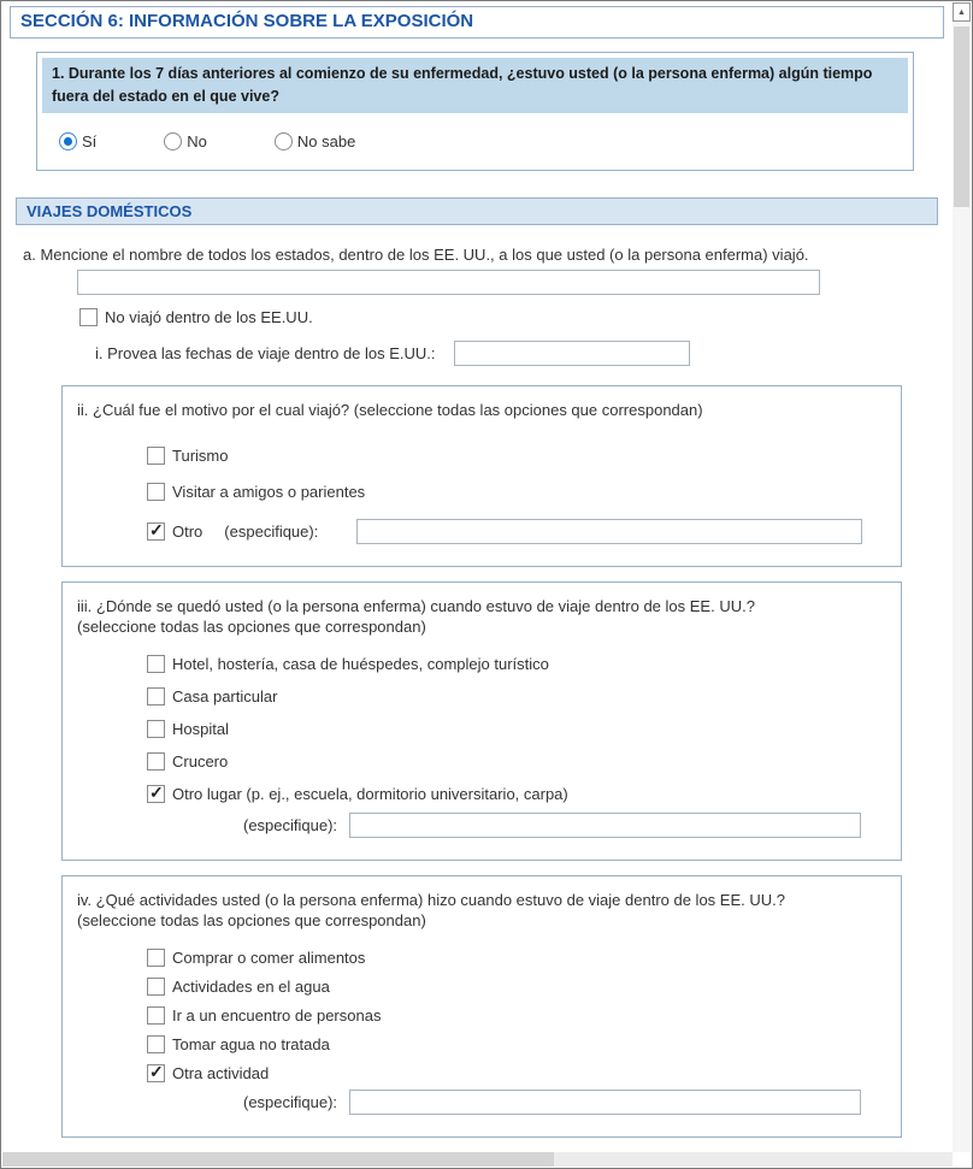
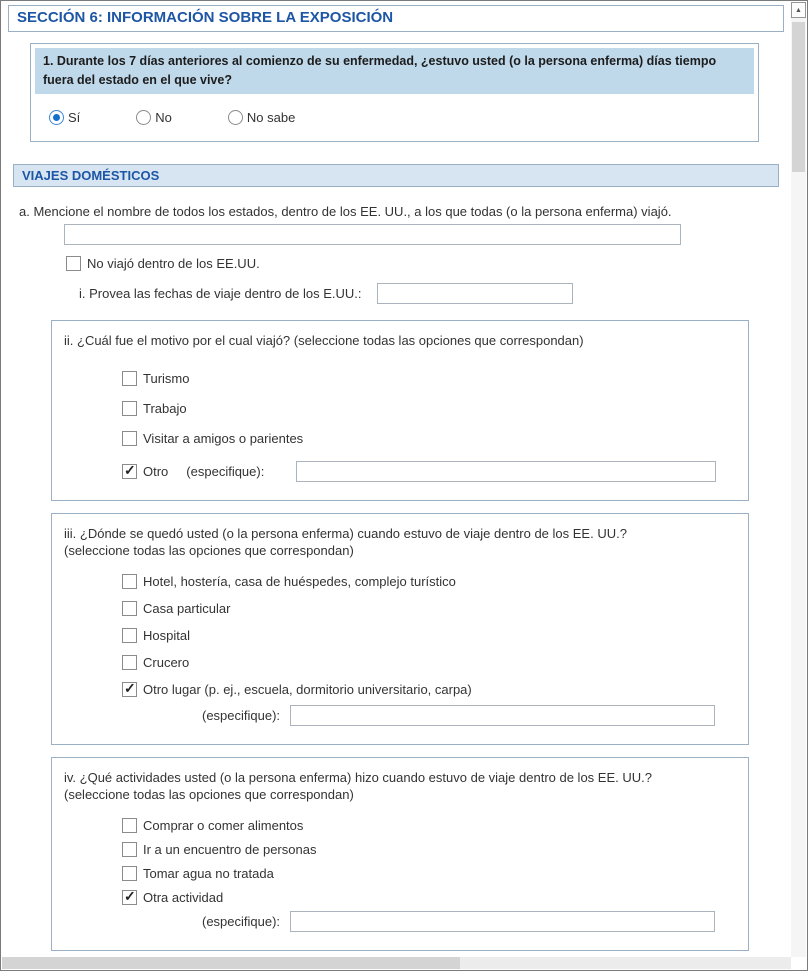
  SECCIÓN 6: INFORMACIÓN SOBRE LA EXPOSICIÓN
- 1. Durante los 7 días anteriores al comienzo de su enfermedad, ¿estuvo usted (o la persona enferma) algún tiempo fuera del estado en el que vive?
+ 1. Durante los 7 días anteriores al comienzo de su enfermedad, ¿estuvo usted (o la persona enferma) días tiempo fuera del estado en el que vive?
  Sí
  No
  No sabe
  VIAJES DOMÉSTICOS
- a. Mencione el nombre de todos los estados, dentro de los EE. UU., a los que usted (o la persona enferma) viajó.
+ a. Mencione el nombre de todos los estados, dentro de los EE. UU., a los que todas (o la persona enferma) viajó.
  No viajó dentro de los EE.UU.
  i. Provea las fechas de viaje dentro de los E.UU.:
  ii. ¿Cuál fue el motivo por el cual viajó? (seleccione todas las opciones que correspondan)
  Turismo
+ Trabajo
  Visitar a amigos o parientes
  Otro
  (especifique):
  iii. ¿Dónde se quedó usted (o la persona enferma) cuando estuvo de viaje dentro de los EE. UU.?
  (seleccione todas las opciones que correspondan)
  Hotel, hostería, casa de huéspedes, complejo turístico
  Casa particular
  Hospital
  Crucero
  Otro lugar (p. ej., escuela, dormitorio universitario, carpa)
  (especifique):
  iv. ¿Qué actividades usted (o la persona enferma) hizo cuando estuvo de viaje dentro de los EE. UU.?
  (seleccione todas las opciones que correspondan)
  Comprar o comer alimentos
- Actividades en el agua
  Ir a un encuentro de personas
  Tomar agua no tratada
  Otra actividad
  (especifique):
